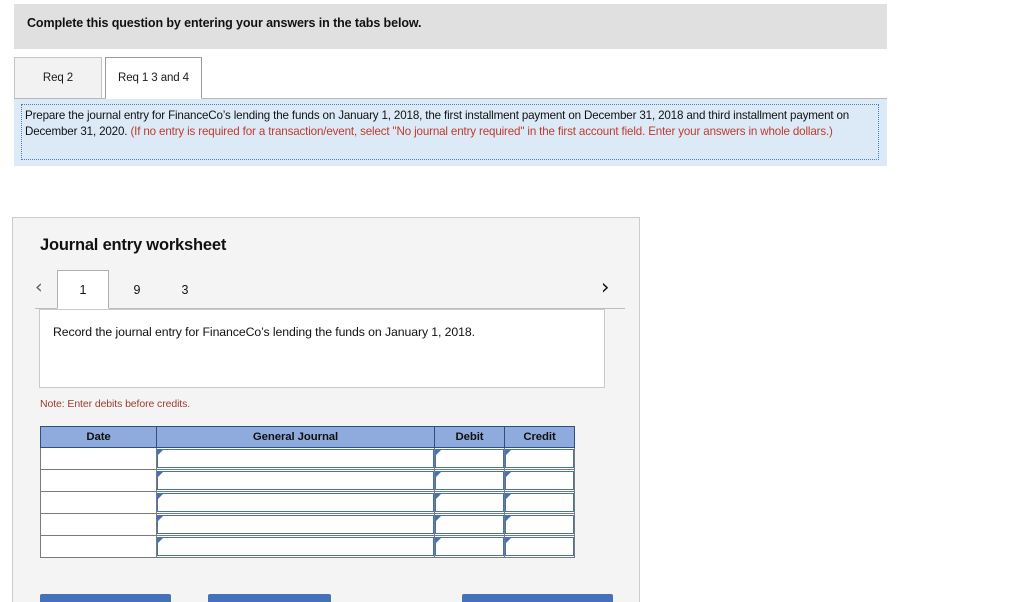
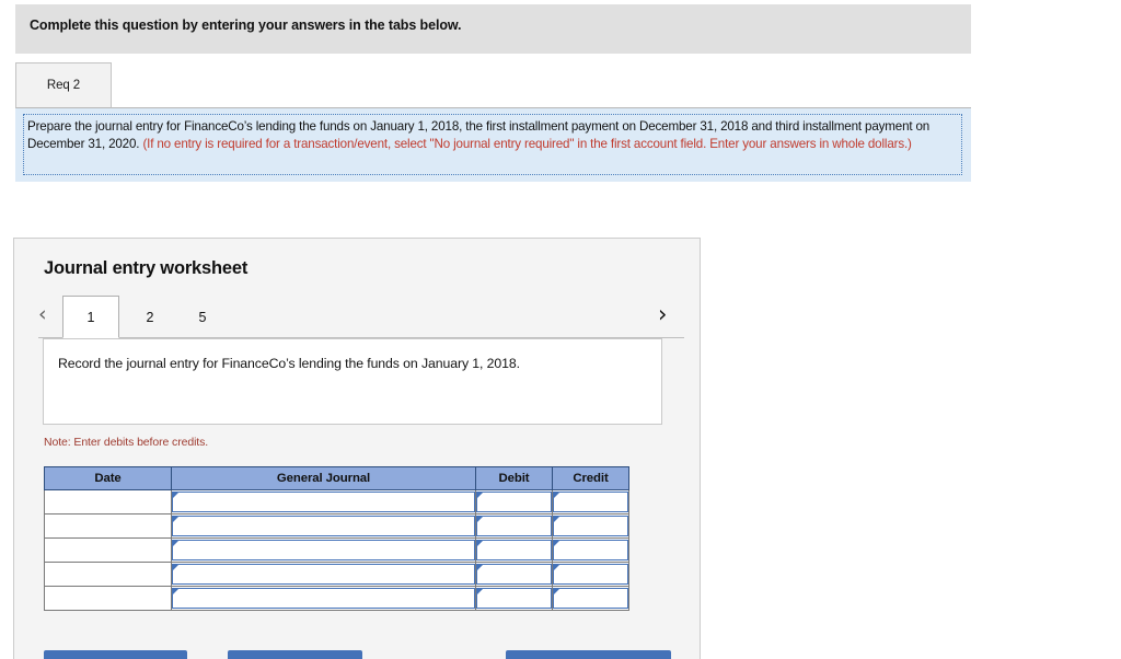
  Complete this question by entering your answers in the tabs below.
  Req 2
- Req 1 3 and 4
  Prepare the journal entry for FinanceCo’s lending the funds on January 1, 2018, the first installment payment on December 31, 2018 and third installment payment on December 31, 2020. (If no entry is required for a transaction/event, select "No journal entry required" in the first account field. Enter your answers in whole dollars.)
  Journal entry worksheet
  ‹
  1
- 9
+ 2
- 3
+ 5
  ›
  Record the journal entry for FinanceCo’s lending the funds on January 1, 2018.
  Note: Enter debits before credits.
  Date	General Journal	Debit	Credit
